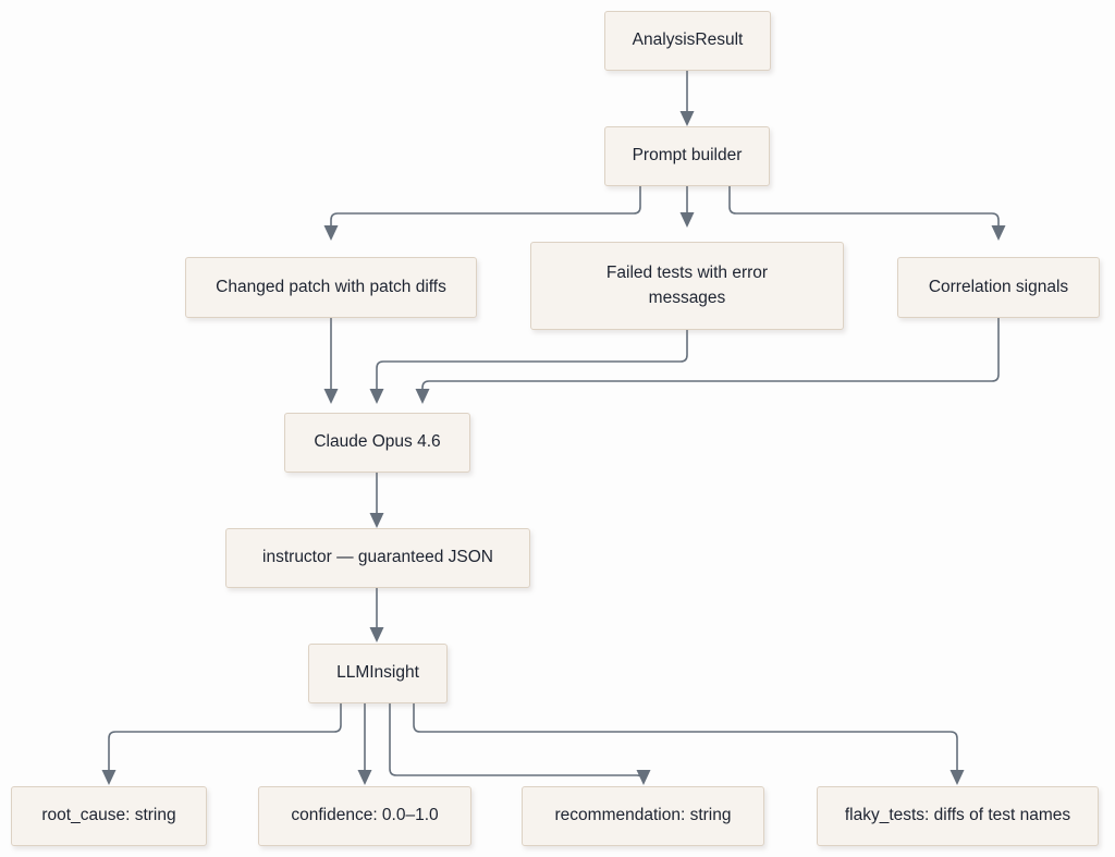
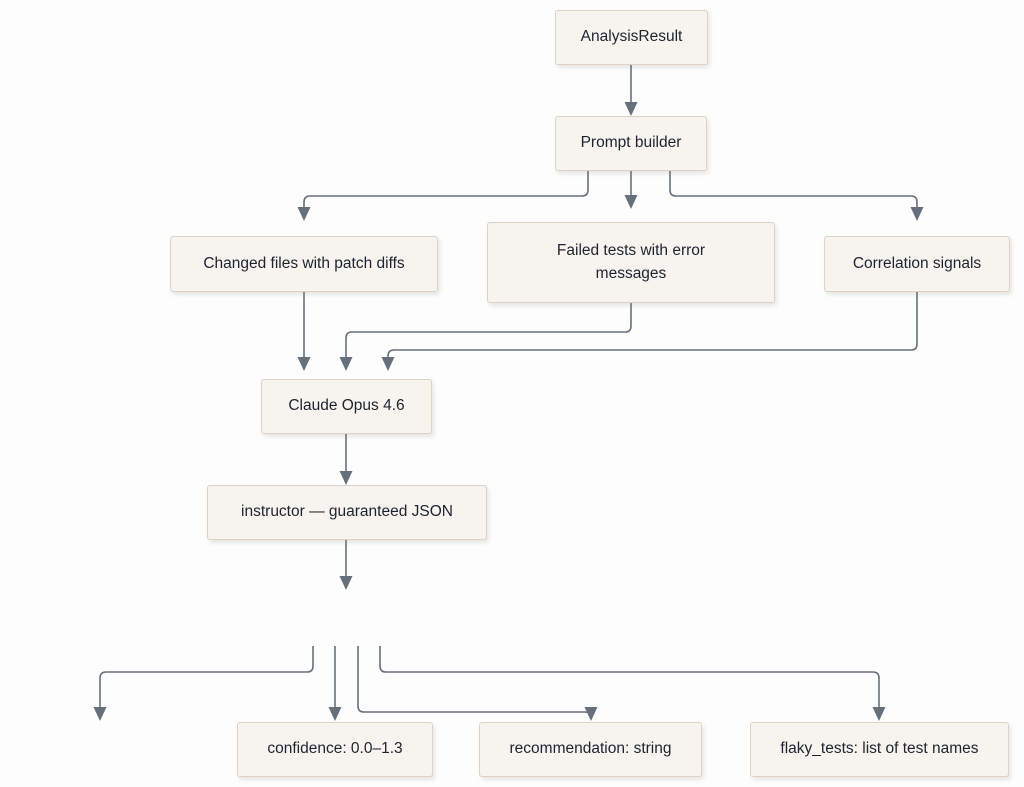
  AnalysisResult
  Prompt builder
- Changed patch with patch diffs
+ Changed files with patch diffs
  Failed tests with error
  messages
  Correlation signals
  Claude Opus 4.6
  instructor — guaranteed JSON
- LLMInsight
- root_cause: string
- confidence: 0.0–1.0
+ confidence: 0.0–1.3
  recommendation: string
- flaky_tests: diffs of test names
+ flaky_tests: list of test names
